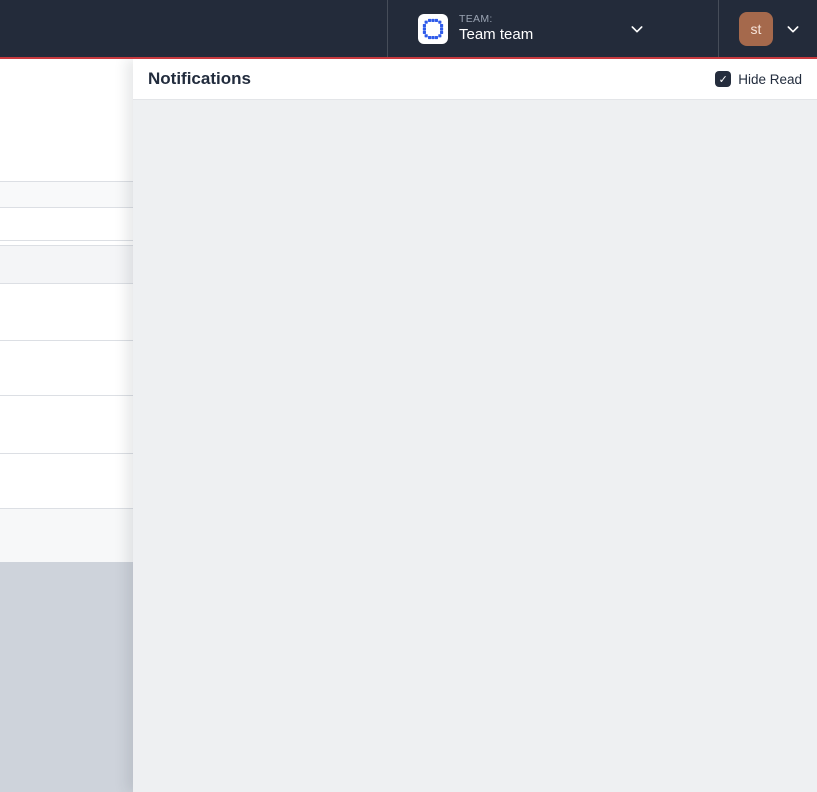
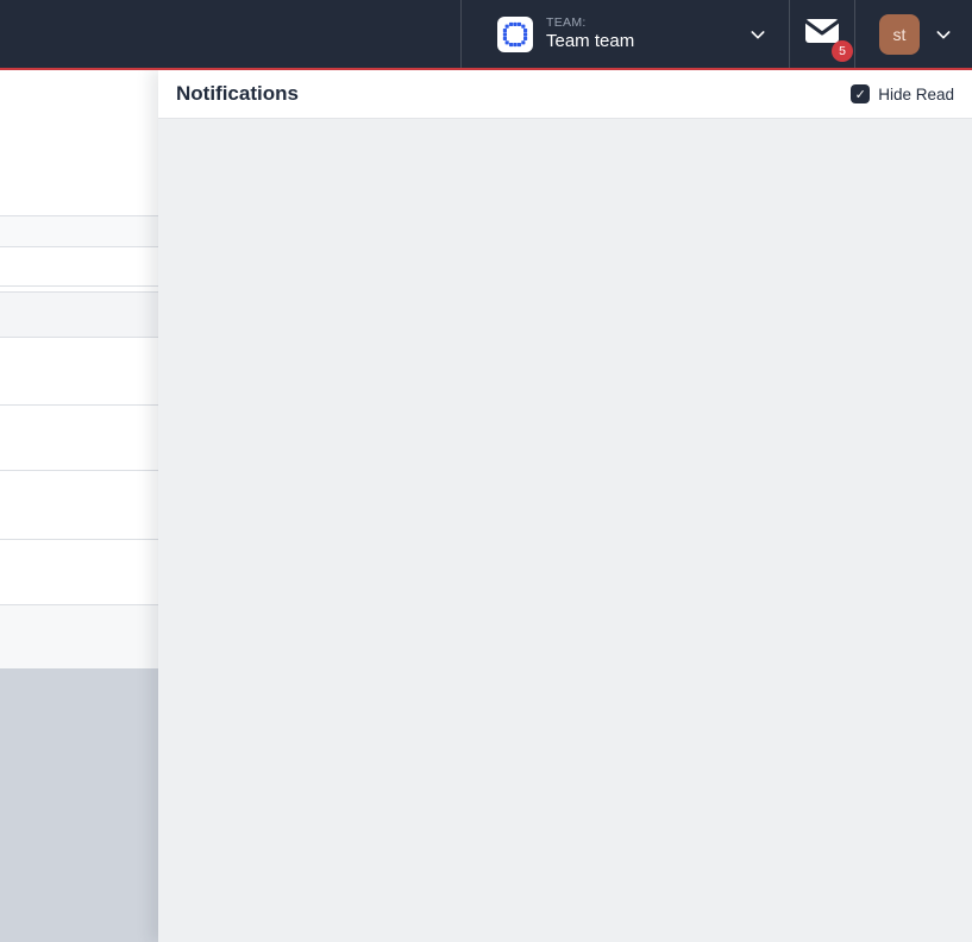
  TEAM:
  Team team
+ 5
  st
  Notifications
  ✓
  Hide Read
